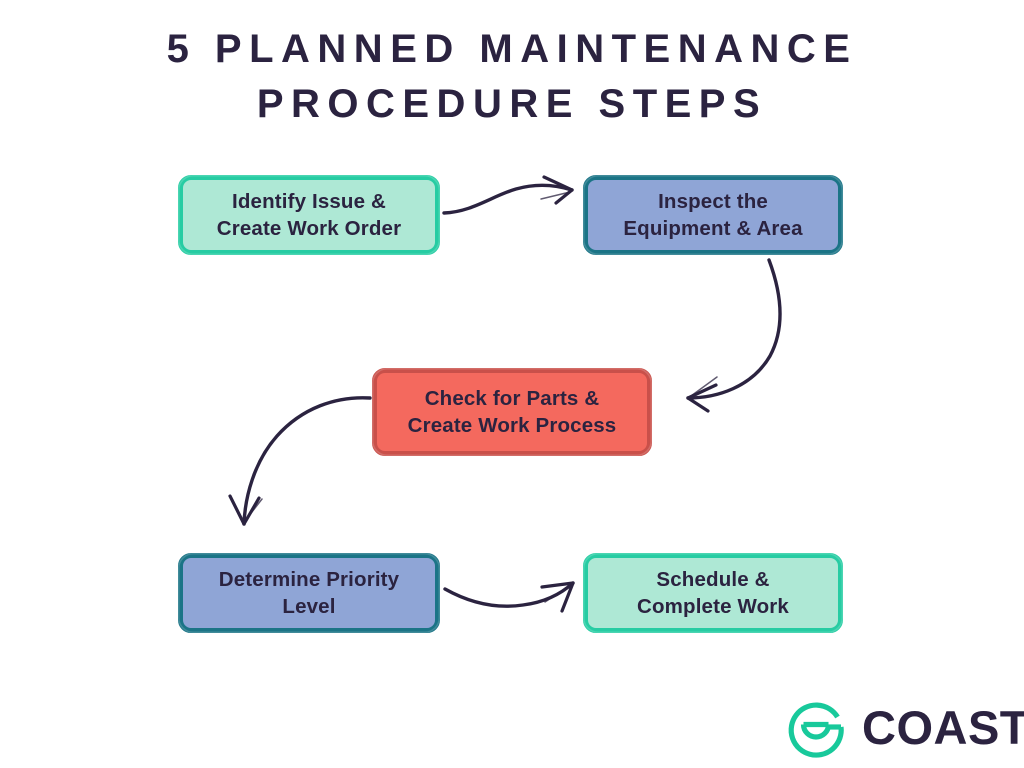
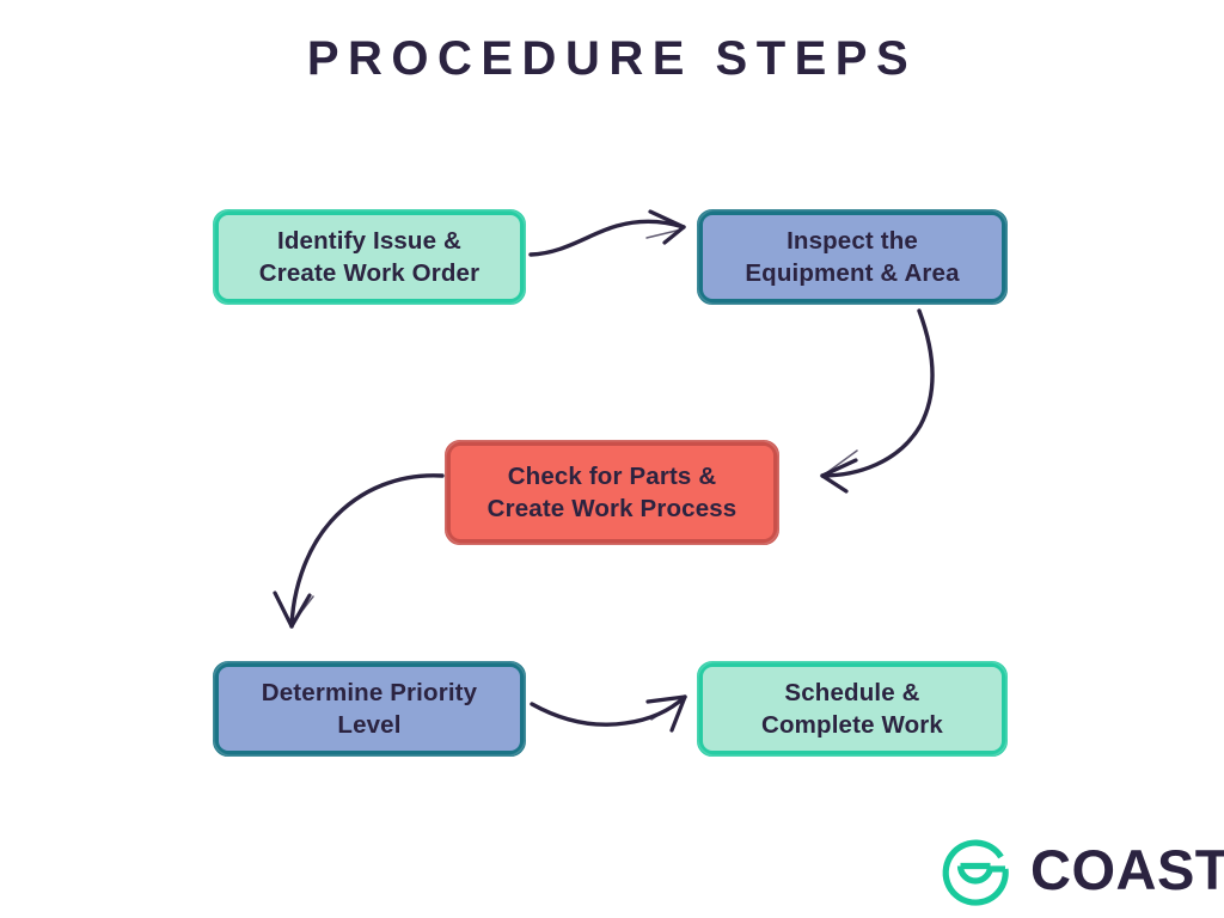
- 5 PLANNED MAINTENANCE
  PROCEDURE STEPS
  Identify Issue &
  Create Work Order
  Inspect the
  Equipment & Area
  Check for Parts &
  Create Work Process
  Determine Priority
  Level
  Schedule &
  Complete Work
  COAST
